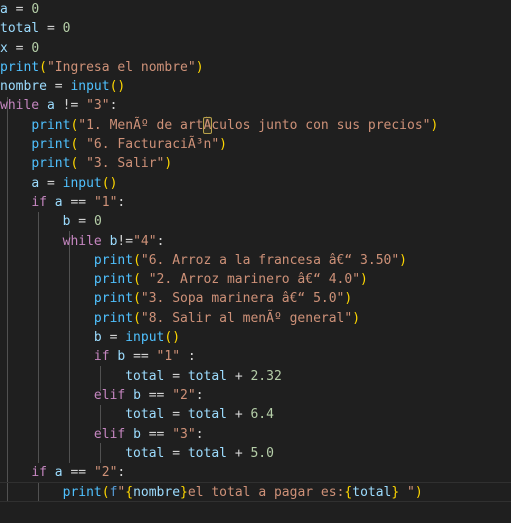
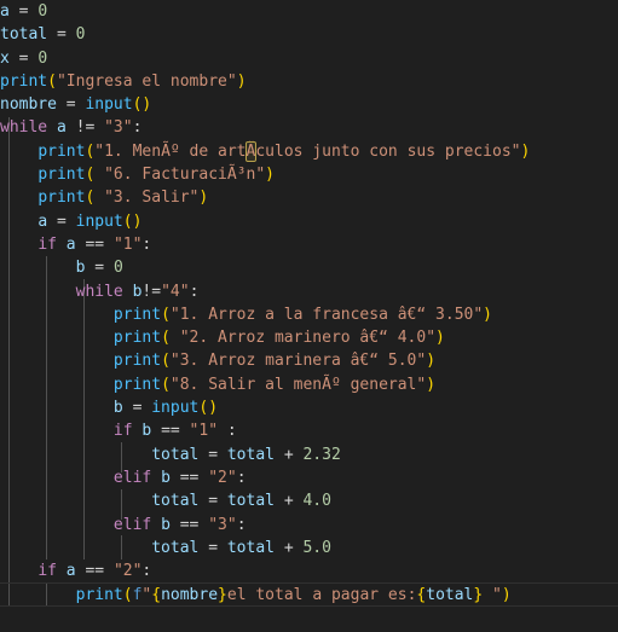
  a = 0
  total = 0
  x = 0
  print("Ingresa el nombre")
  nombre = input()
  while a != "3":
  print("1. MenÃº de artÃculos junto con sus precios")
  print( "6. FacturaciÃ³n")
  print( "3. Salir")
  a = input()
  if a == "1":
  b = 0
  while b!="4":
- print("6. Arroz a la francesa â€“ 3.50")
+ print("1. Arroz a la francesa â€“ 3.50")
  print( "2. Arroz marinero â€“ 4.0")
- print("3. Sopa marinera â€“ 5.0")
+ print("3. Arroz marinera â€“ 5.0")
  print("8. Salir al menÃº general")
  b = input()
  if b == "1" :
  total = total + 2.32
  elif b == "2":
- total = total + 6.4
+ total = total + 4.0
  elif b == "3":
  total = total + 5.0
  if a == "2":
  print(f"{nombre}el total a pagar es:{total} ")
